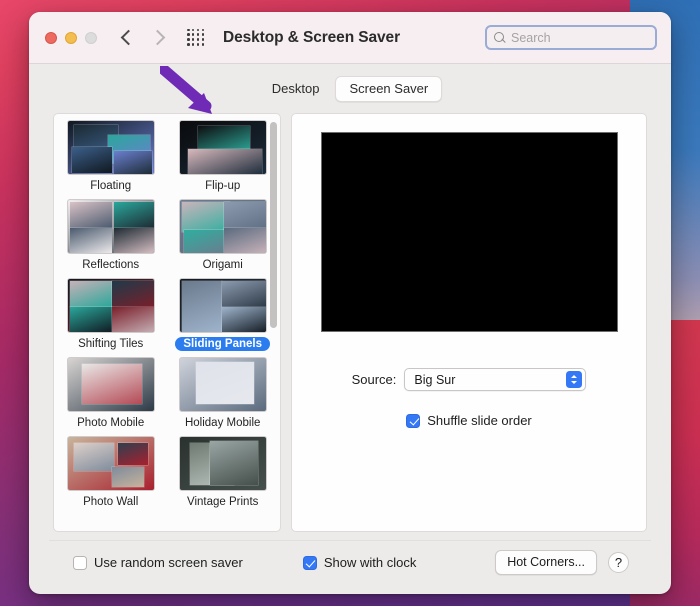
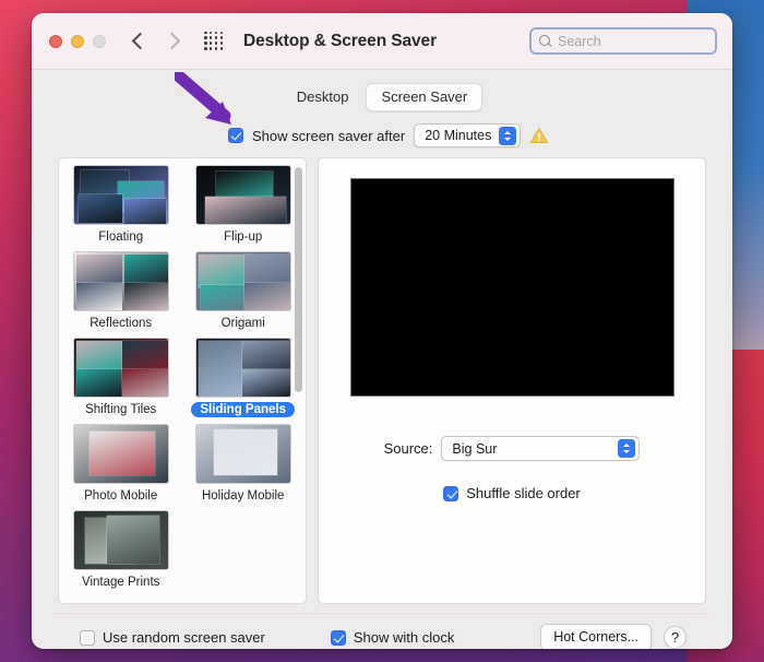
  Desktop & Screen Saver
  Search
  Desktop
  Screen Saver
+ Show screen saver after
+ 20 Minutes
  Floating
  Flip-up
  Reflections
  Origami
  Shifting Tiles
  Sliding Panels
  Photo Mobile
  Holiday Mobile
- Photo Wall
  Vintage Prints
  Source:
  Big Sur
  Shuffle slide order
  Use random screen saver
  Show with clock
  Hot Corners...
  ?
